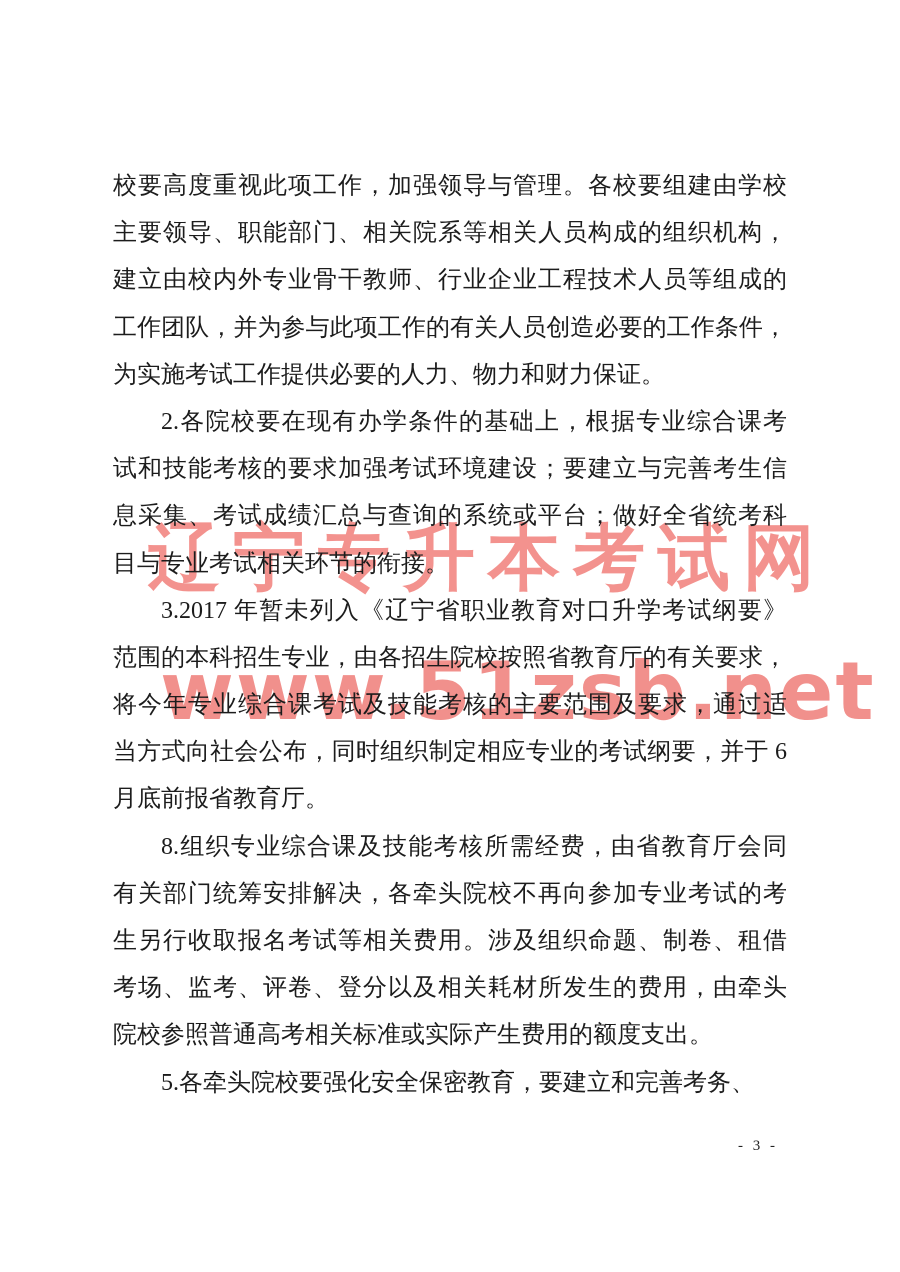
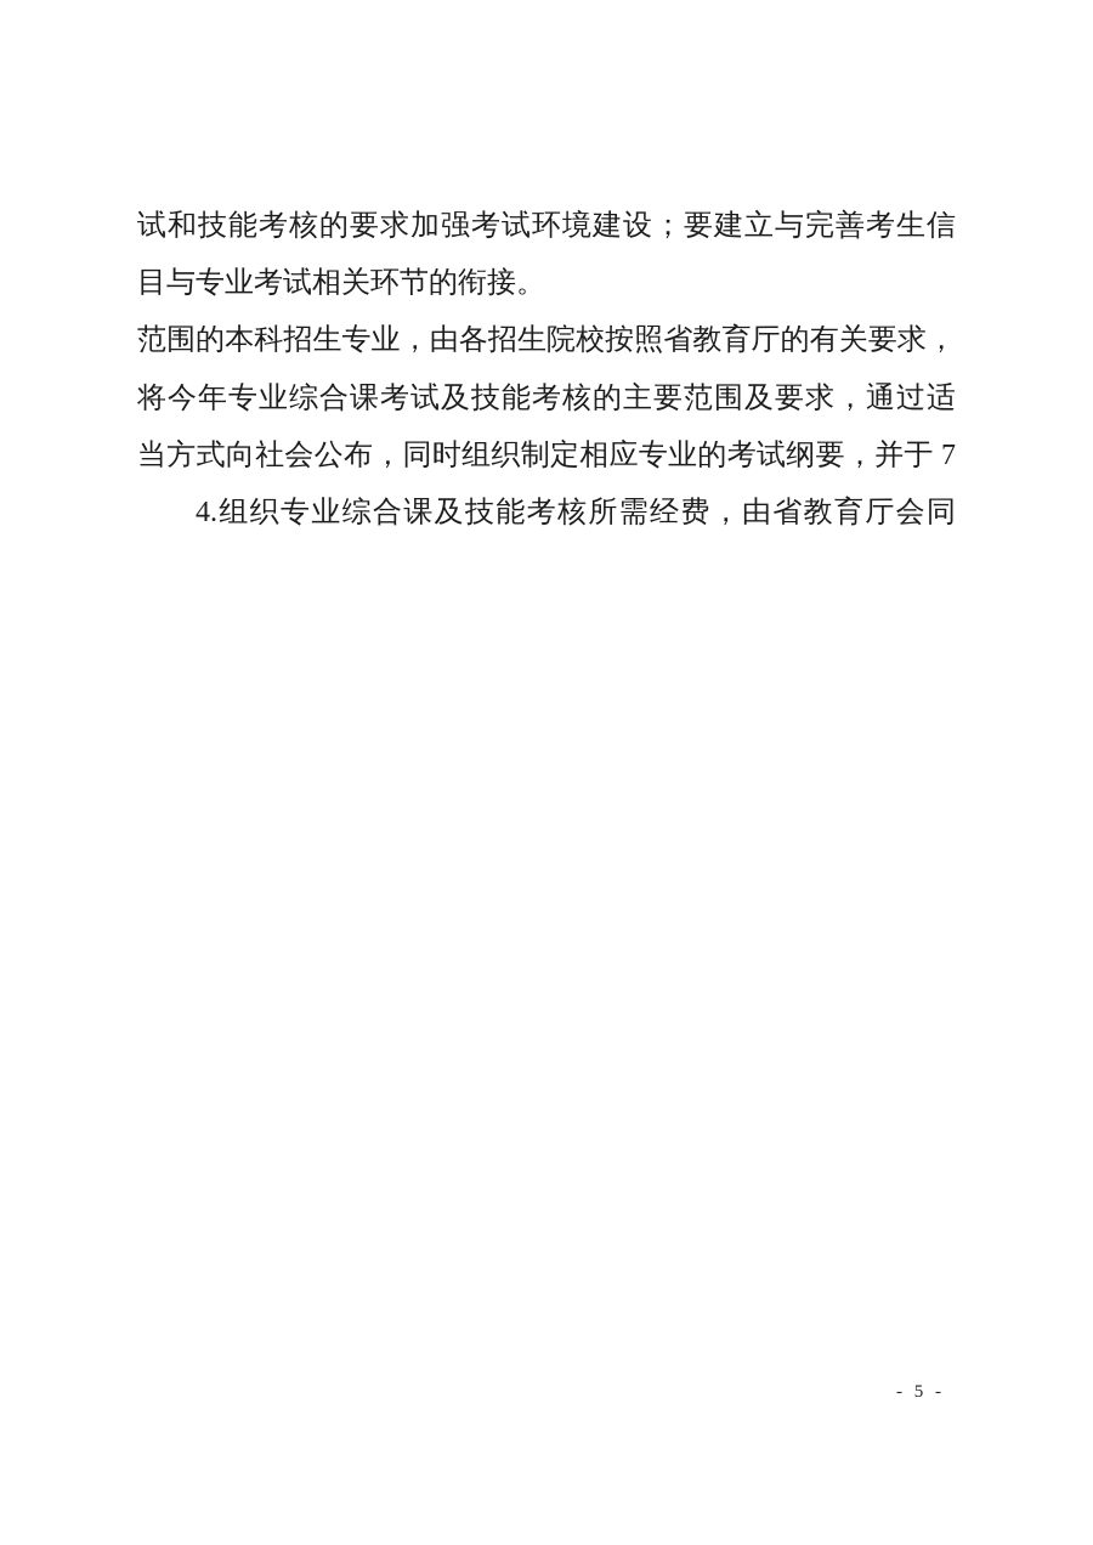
- 辽宁专升本考试网
- www.51zsb.net
- 校要高度重视此项工作，加强领导与管理。各校要组建由学校
- 主要领导、职能部门、相关院系等相关人员构成的组织机构，
- 建立由校内外专业骨干教师、行业企业工程技术人员等组成的
- 工作团队，并为参与此项工作的有关人员创造必要的工作条件，
- 为实施考试工作提供必要的人力、物力和财力保证。
- 2.各院校要在现有办学条件的基础上，根据专业综合课考
  试和技能考核的要求加强考试环境建设；要建立与完善考生信
- 息采集、考试成绩汇总与查询的系统或平台；做好全省统考科
  目与专业考试相关环节的衔接。
- 3.2017 年暂未列入《辽宁省职业教育对口升学考试纲要》
  范围的本科招生专业，由各招生院校按照省教育厅的有关要求，
  将今年专业综合课考试及技能考核的主要范围及要求，通过适
- 当方式向社会公布，同时组织制定相应专业的考试纲要，并于 6
+ 当方式向社会公布，同时组织制定相应专业的考试纲要，并于 7
- 月底前报省教育厅。
- 8.组织专业综合课及技能考核所需经费，由省教育厅会同
+ 4.组织专业综合课及技能考核所需经费，由省教育厅会同
- 有关部门统筹安排解决，各牵头院校不再向参加专业考试的考
- 生另行收取报名考试等相关费用。涉及组织命题、制卷、租借
- 考场、监考、评卷、登分以及相关耗材所发生的费用，由牵头
- 院校参照普通高考相关标准或实际产生费用的额度支出。
- 5.各牵头院校要强化安全保密教育，要建立和完善考务、
- - 3 -
+ - 5 -
